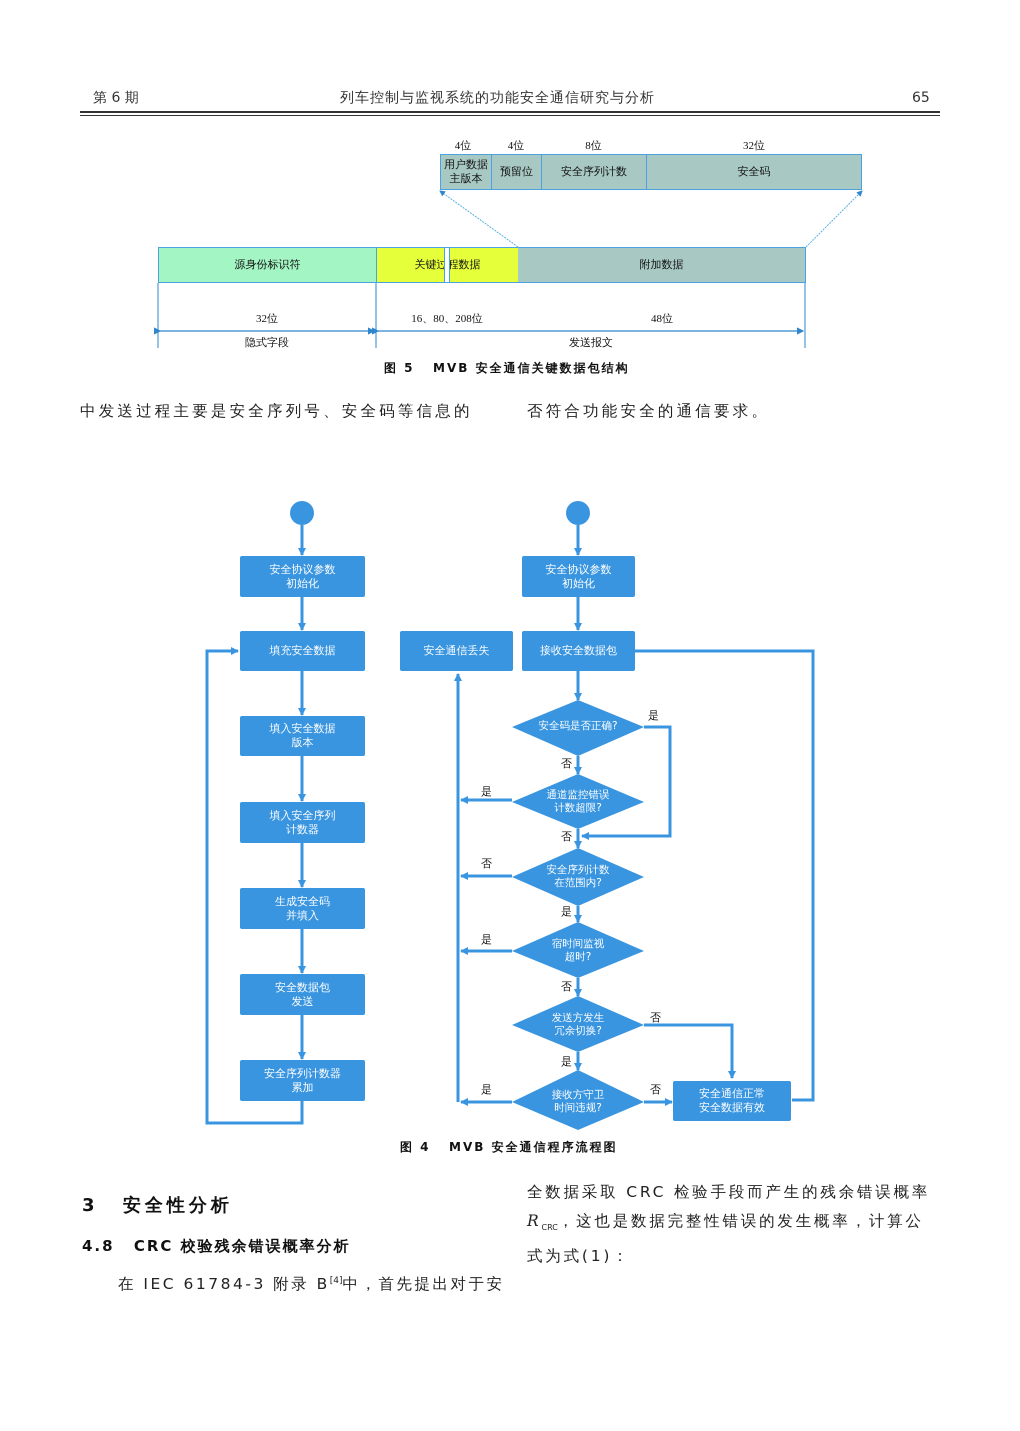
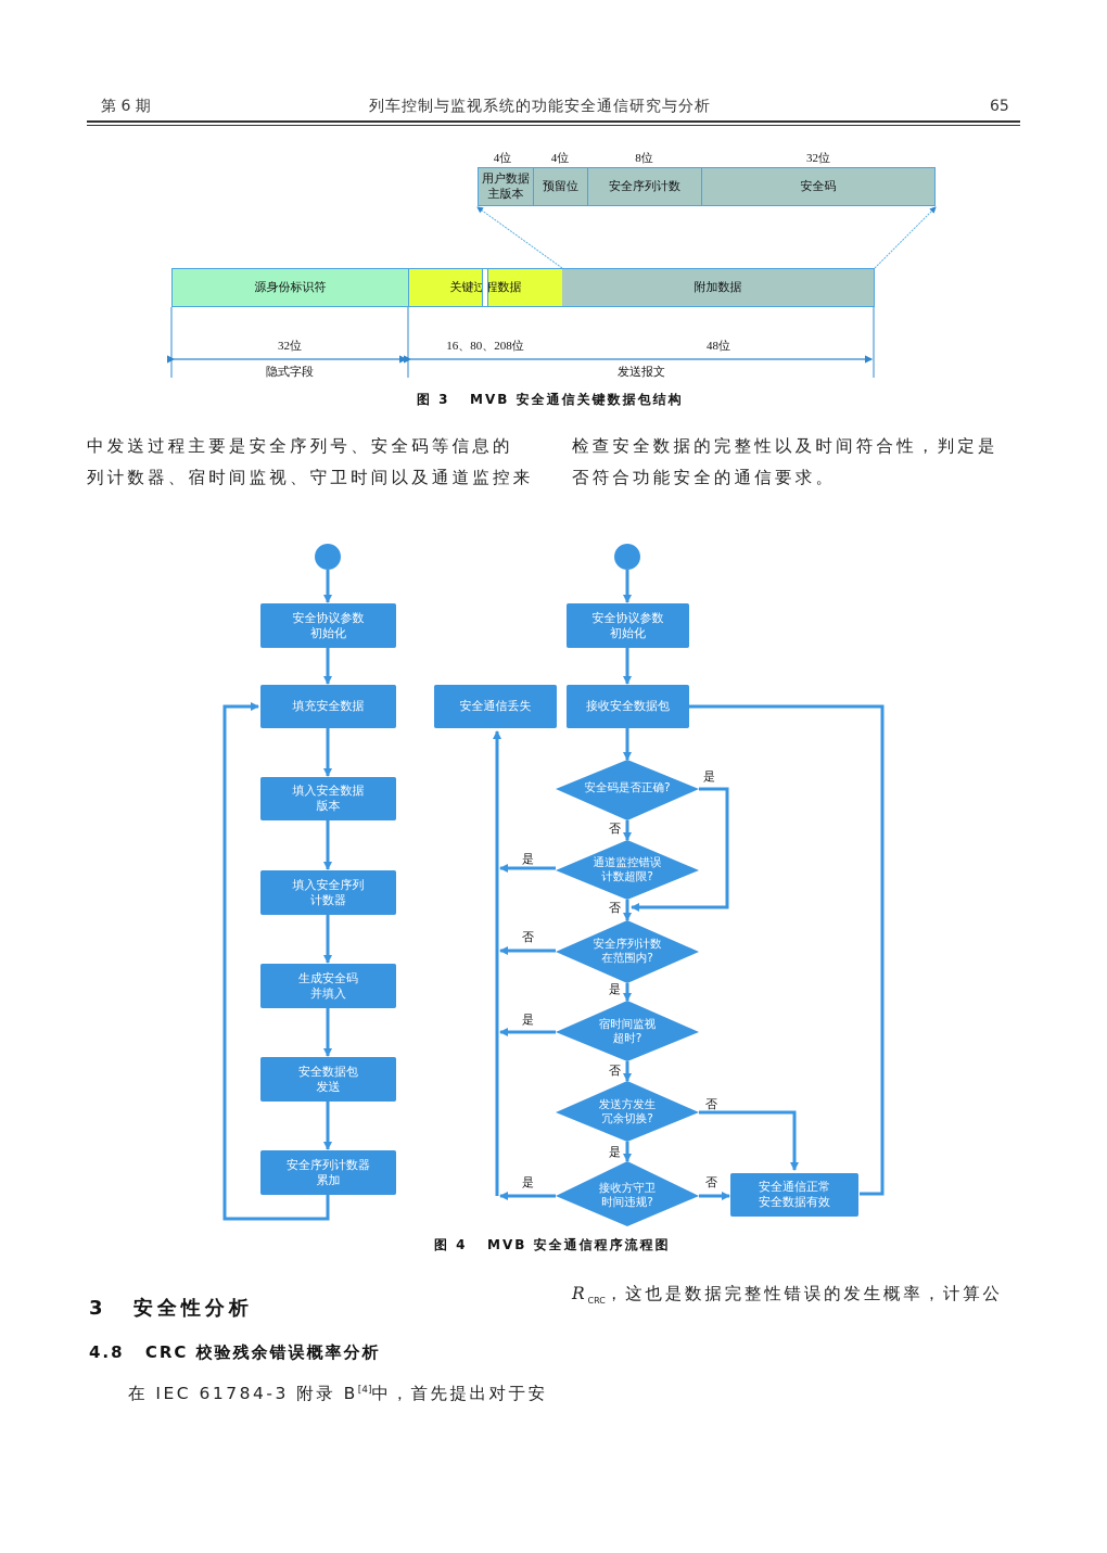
  第 6 期
  列车控制与监视系统的功能安全通信研究与分析
  65
  4位
  4位
  8位
  32位
  用户数据
  主版本
  预留位
  安全序列计数
  安全码
  源身份标识符
  关键过程数据
  附加数据
  32位
  16、80、208位
  48位
  隐式字段
  发送报文
- 图 5 MVB 安全通信关键数据包结构
+ 图 3 MVB 安全通信关键数据包结构
  中发送过程主要是安全序列号、安全码等信息的
+ 列计数器、宿时间监视、守卫时间以及通道监控来
+ 检查安全数据的完整性以及时间符合性，判定是
  否符合功能安全的通信要求。
  安全协议参数
  初始化
  填充安全数据
  填入安全数据
  版本
  填入安全序列
  计数器
  生成安全码
  并填入
  安全数据包
  发送
  安全序列计数器
  累加
  安全协议参数
  初始化
  接收安全数据包
  安全通信丢失
  安全通信正常
  安全数据有效
  安全码是否正确?
  通道监控错误
  计数超限?
  安全序列计数
  在范围内?
  宿时间监视
  超时?
  发送方发生
  冗余切换?
  接收方守卫
  时间违规?
  是
  否
  是
  否
  否
  是
  是
  否
  否
  是
  是
  否
  图 4 MVB 安全通信程序流程图
  3 安全性分析
  4.8 CRC 校验残余错误概率分析
  在 IEC 61784-3 附录 B[4]中，首先提出对于安
- 全数据采取 CRC 检验手段而产生的残余错误概率
  RCRC，这也是数据完整性错误的发生概率，计算公
- 式为式(1)：
